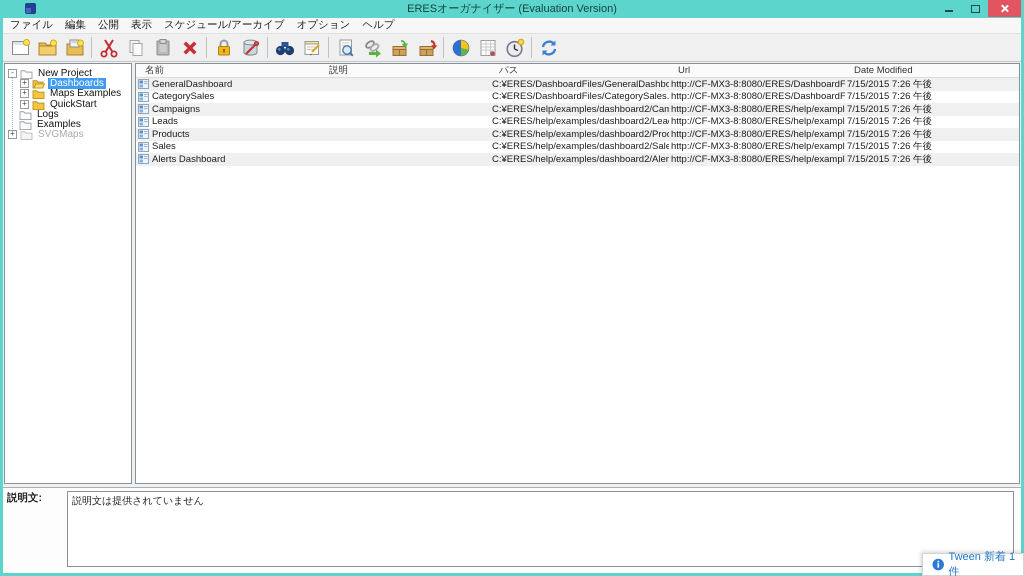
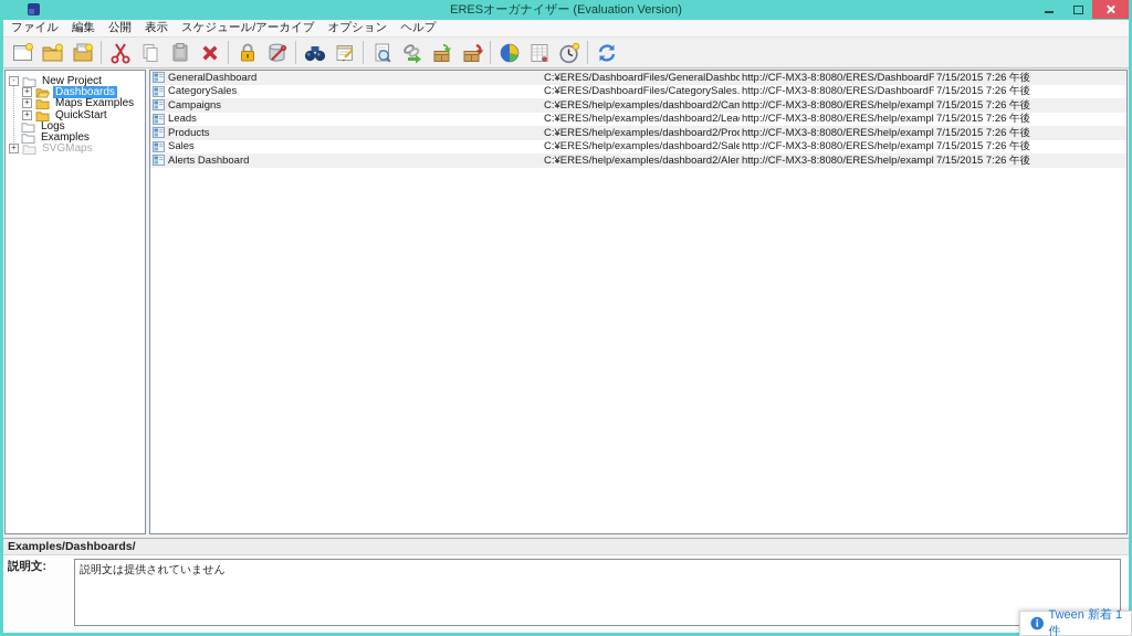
  ERESオーガナイザー (Evaluation Version)
  ファイル
  編集
  公開
  表示
  スケジュール/アーカイブ
  オプション
  ヘルプ
  -
  New Project
  +
  Dashboards
  +
  Maps Examples
  +
  QuickStart
  Logs
  Examples
  +
  SVGMaps
- 名前
- 説明
- パス
- Url
- Date Modified
  GeneralDashboard
  C:¥ERES/DashboardFiles/GeneralDashbo
  http://CF-MX3-8:8080/ERES/DashboardF
  7/15/2015 7:26 午後
  CategorySales
  C:¥ERES/DashboardFiles/CategorySales.
  http://CF-MX3-8:8080/ERES/DashboardF
  7/15/2015 7:26 午後
  Campaigns
  C:¥ERES/help/examples/dashboard2/Cam
  http://CF-MX3-8:8080/ERES/help/exampl
  7/15/2015 7:26 午後
  Leads
  C:¥ERES/help/examples/dashboard2/Lea
  http://CF-MX3-8:8080/ERES/help/exampl
  7/15/2015 7:26 午後
  Products
  C:¥ERES/help/examples/dashboard2/Pro
  http://CF-MX3-8:8080/ERES/help/exampl
  7/15/2015 7:26 午後
  Sales
  C:¥ERES/help/examples/dashboard2/Sale
  http://CF-MX3-8:8080/ERES/help/exampl
  7/15/2015 7:26 午後
  Alerts Dashboard
  C:¥ERES/help/examples/dashboard2/Aler
  http://CF-MX3-8:8080/ERES/help/exampl
  7/15/2015 7:26 午後
+ Examples/Dashboards/
  説明文:
  説明文は提供されていません
  Tween 新着 1件
